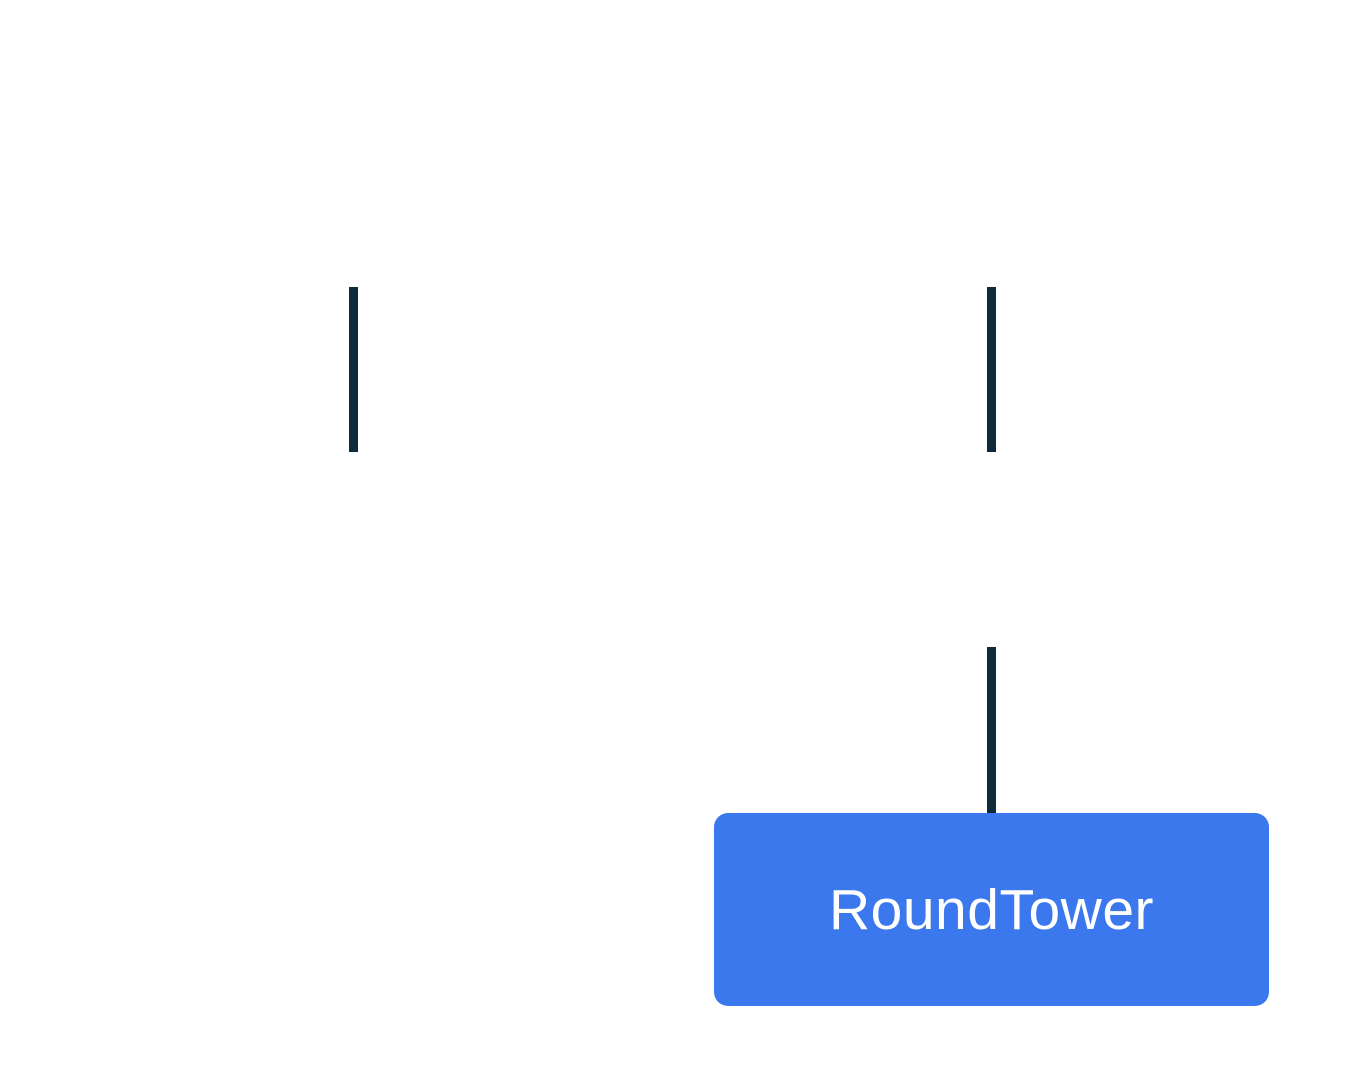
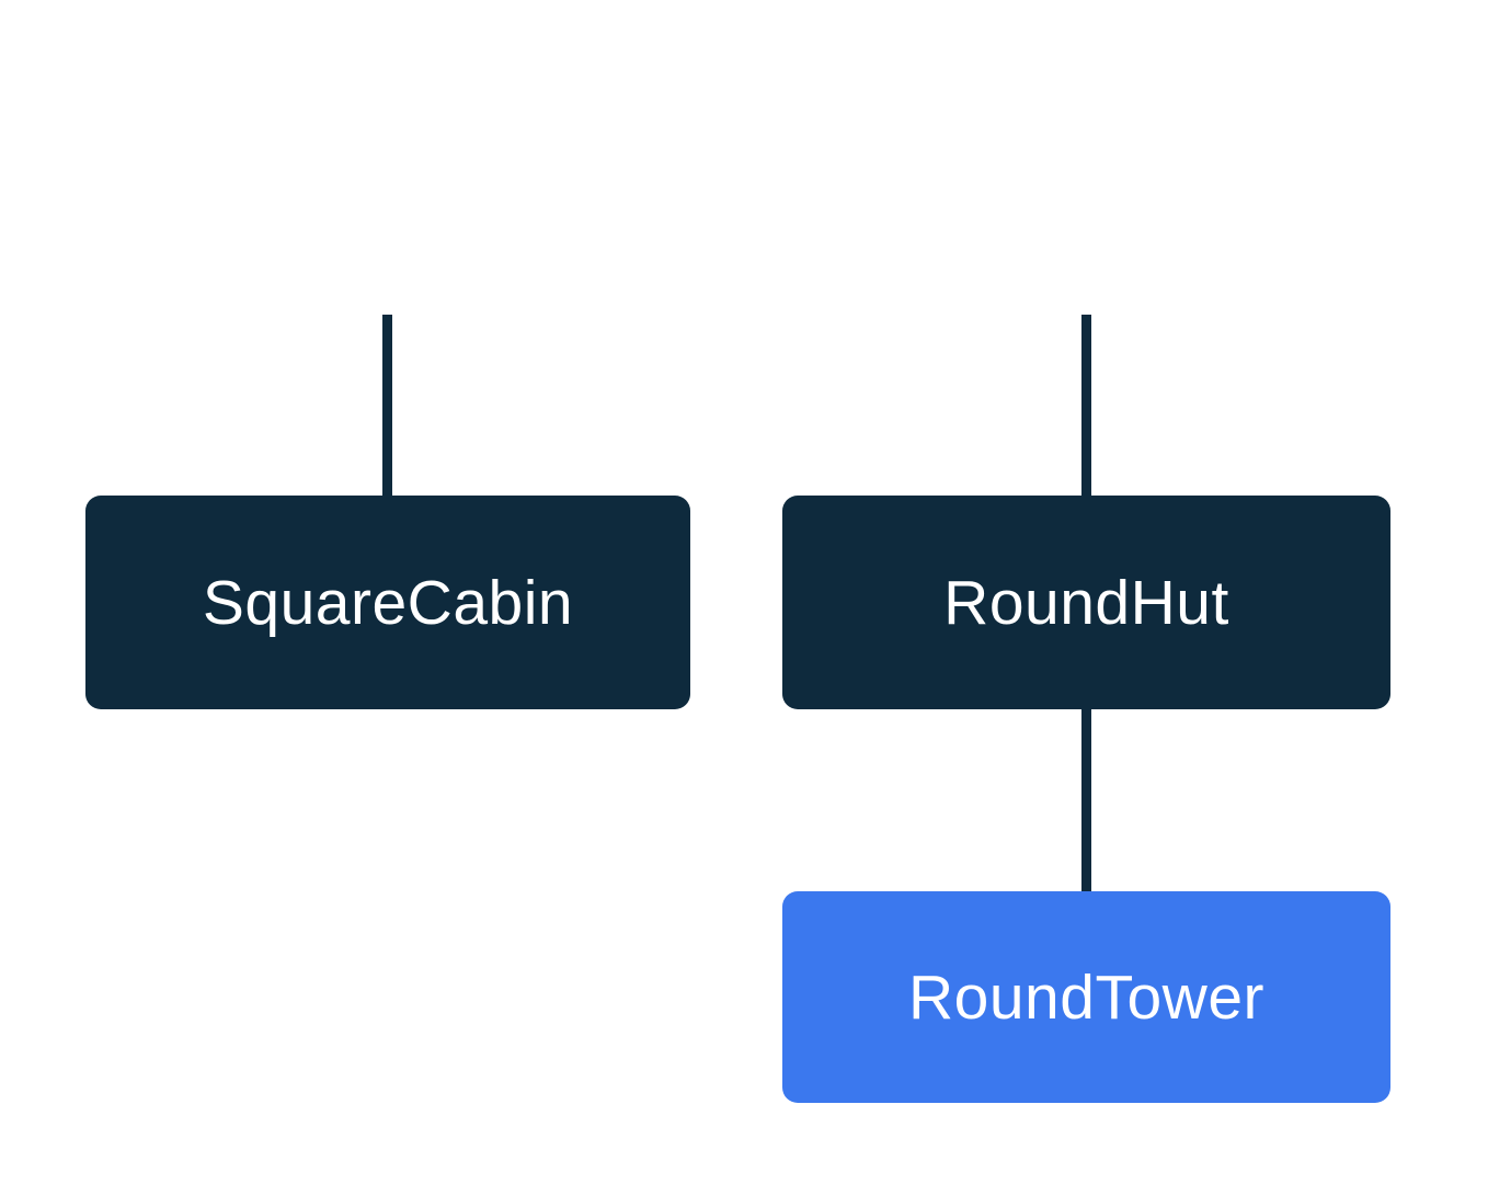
+ SquareCabin
+ RoundHut
  RoundTower
